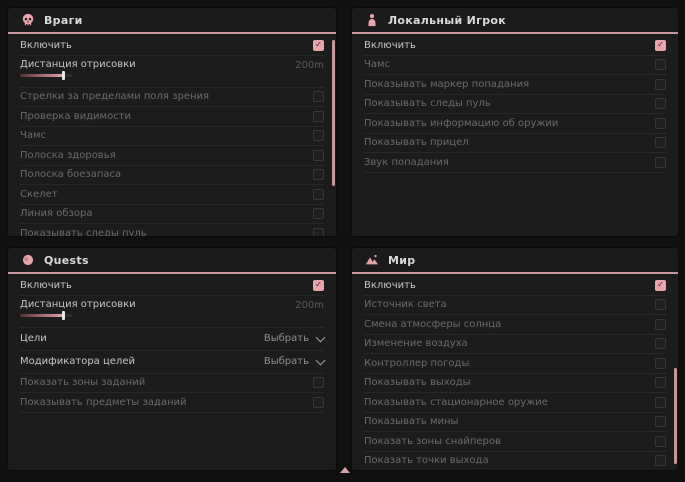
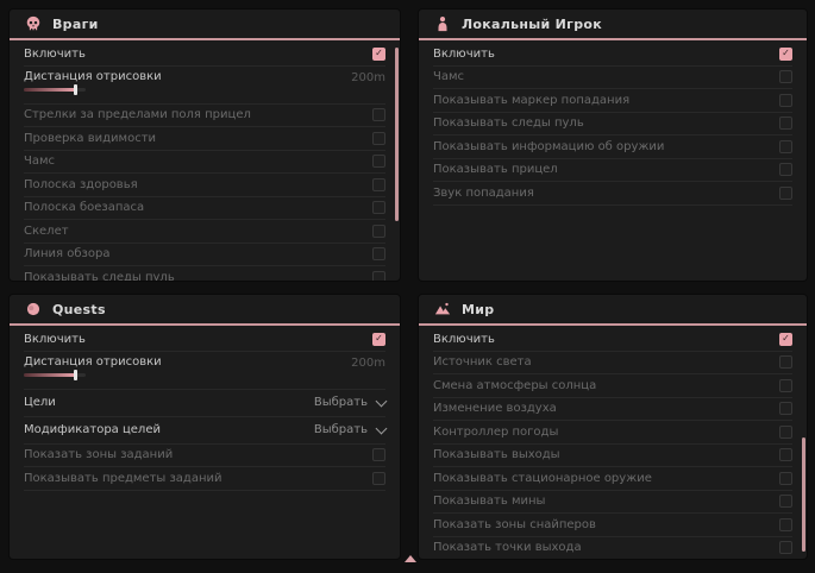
  Враги
  Включить
  ✓
  Дистанция отрисовки
  200m
- Стрелки за пределами поля зрения
+ Стрелки за пределами поля прицел
  Проверка видимости
  Чамс
  Полоска здоровья
  Полоска боезапаса
  Скелет
  Линия обзора
  Показывать следы пуль
  Локальный Игрок
  Включить
  ✓
  Чамс
  Показывать маркер попадания
  Показывать следы пуль
  Показывать информацию об оружии
  Показывать прицел
  Звук попадания
  Quests
  Включить
  ✓
  Дистанция отрисовки
  200m
  Цели
  Выбрать
  Модификатора целей
  Выбрать
  Показать зоны заданий
  Показывать предметы заданий
  Мир
  Включить
  ✓
  Источник света
  Смена атмосферы солнца
  Изменение воздуха
  Контроллер погоды
  Показывать выходы
  Показывать стационарное оружие
  Показывать мины
  Показать зоны снайперов
  Показать точки выхода
